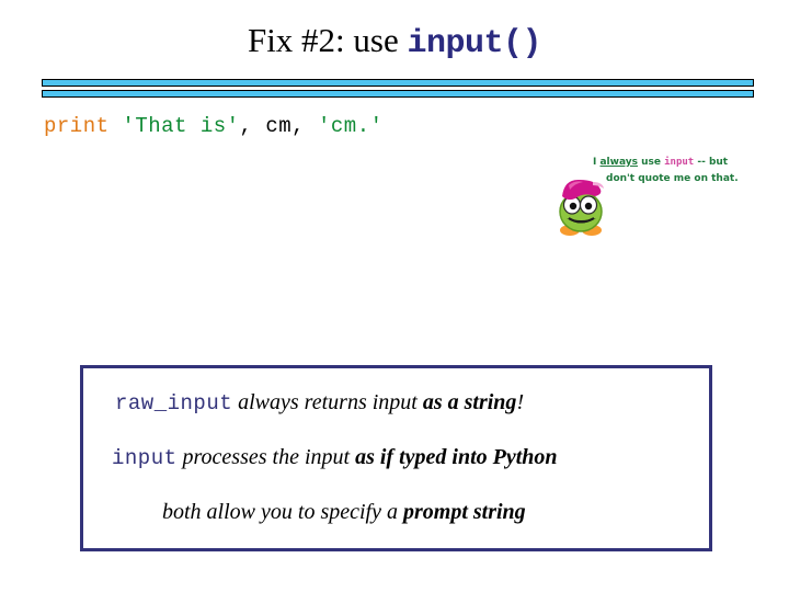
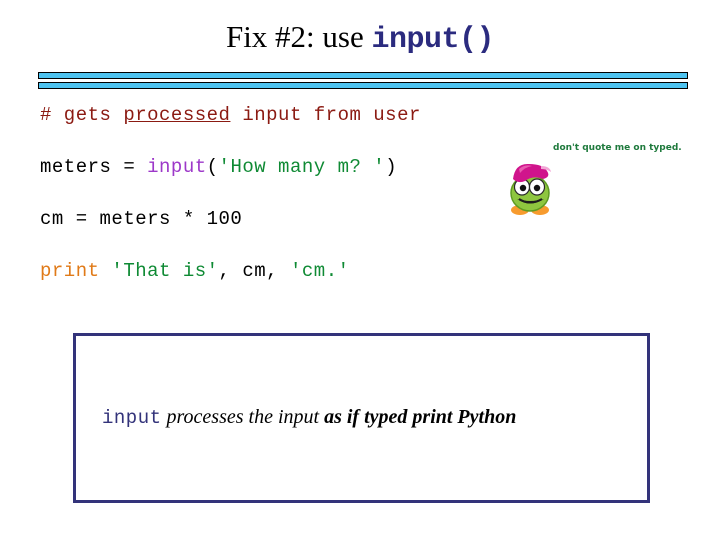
  Fix #2: use input()
+ # gets processed input from user
+ meters = input('How many m? ')
+ cm = meters * 100
  print 'That is', cm, 'cm.'
- I always use input -- but
- don't quote me on that.
+ don't quote me on typed.
- raw_input always returns input as a string!
- input processes the input as if typed into Python
+ input processes the input as if typed print Python
- both allow you to specify a prompt string
